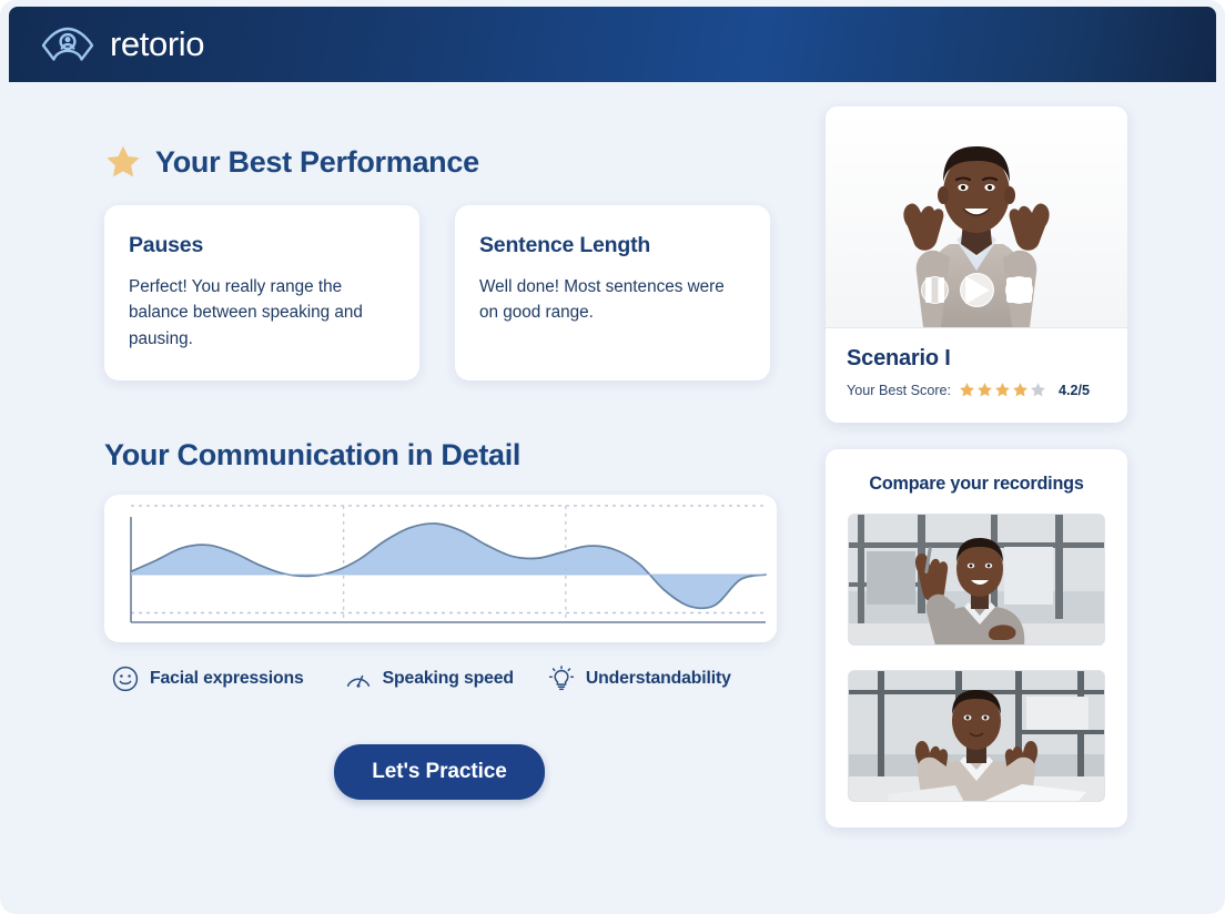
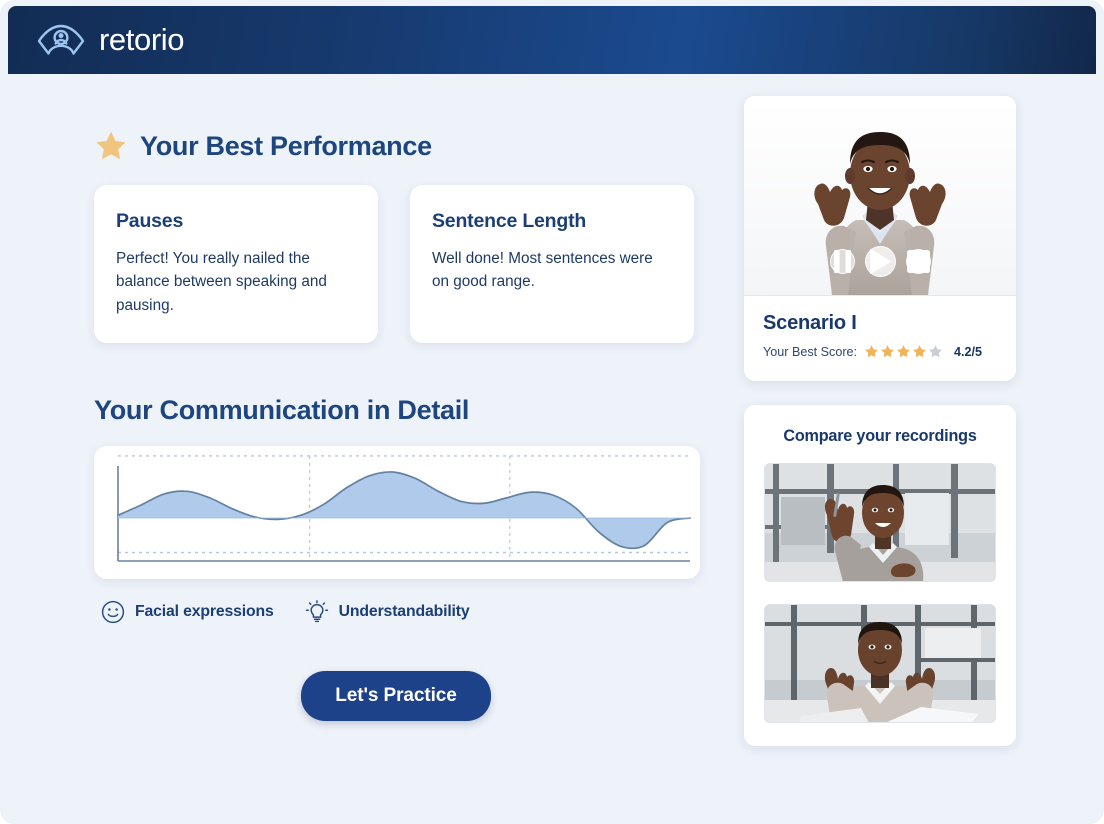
  retorio
  Your Best Performance
  Pauses
- Perfect! You really range the balance between speaking and pausing.
+ Perfect! You really nailed the balance between speaking and pausing.
  Sentence Length
  Well done! Most sentences were on good range.
  Your Communication in Detail
  Facial expressions
- Speaking speed
  Understandability
  Let's Practice
  Scenario I
  Your Best Score:
  4.2/5
  Compare your recordings
